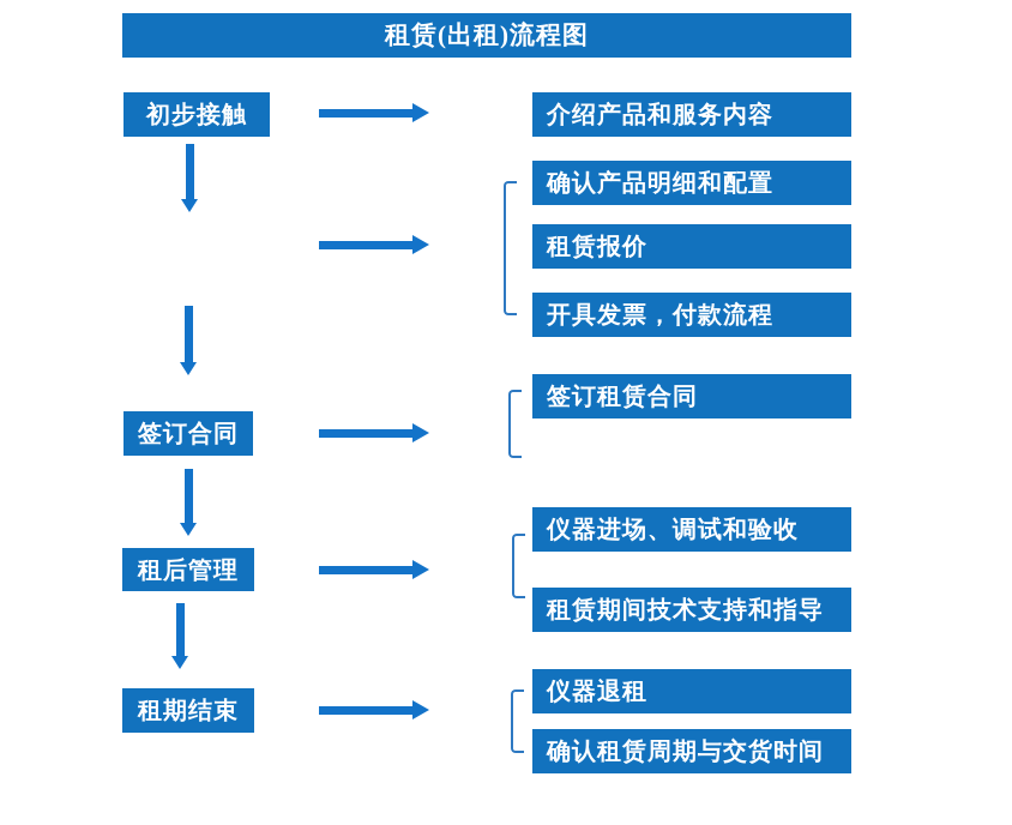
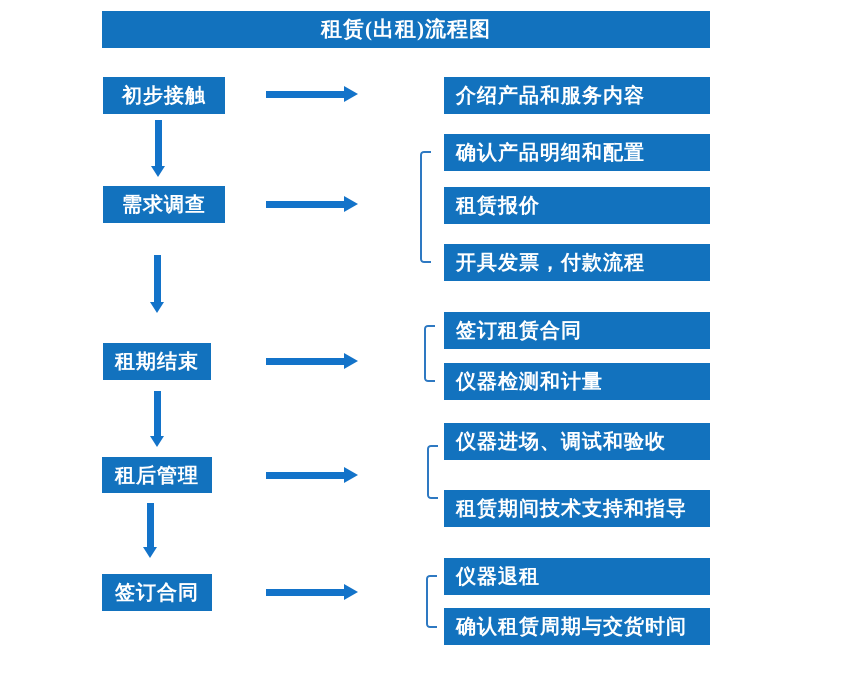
  租赁(出租)流程图
  初步接触
+ 需求调查
- 签订合同
+ 租期结束
  租后管理
- 租期结束
+ 签订合同
  介绍产品和服务内容
  确认产品明细和配置
  租赁报价
  开具发票，付款流程
  签订租赁合同
+ 仪器检测和计量
  仪器进场、调试和验收
  租赁期间技术支持和指导
  仪器退租
  确认租赁周期与交货时间
